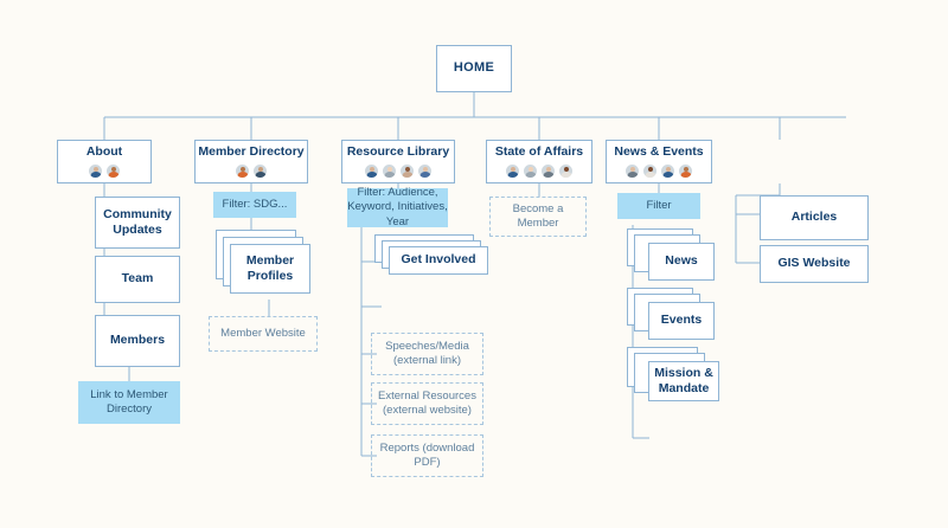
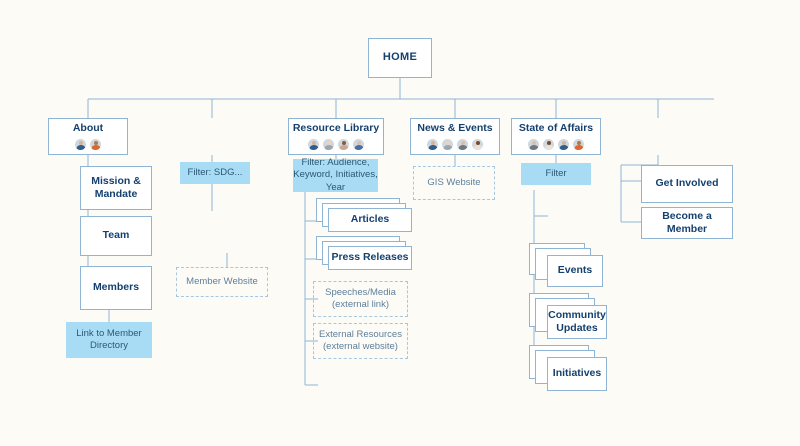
  HOME
  About
- Community Updates
+ Mission & Mandate
  Team
  Members
  Link to Member Directory
- Member Directory
  Filter: SDG...
- Member Profiles
  Member Website
  Resource Library
  Filter: Audience, Keyword, Initiatives, Year
- Get Involved
+ Articles
+ Press Releases
  Speeches/Media (external link)
  External Resources (external website)
- Reports (download PDF)
- State of Affairs
+ News & Events
- Become a Member
+ GIS Website
- News & Events
+ State of Affairs
  Filter
- News
  Events
- Mission & Mandate
+ Community Updates
+ Initiatives
- Articles
+ Get Involved
- GIS Website
+ Become a Member
